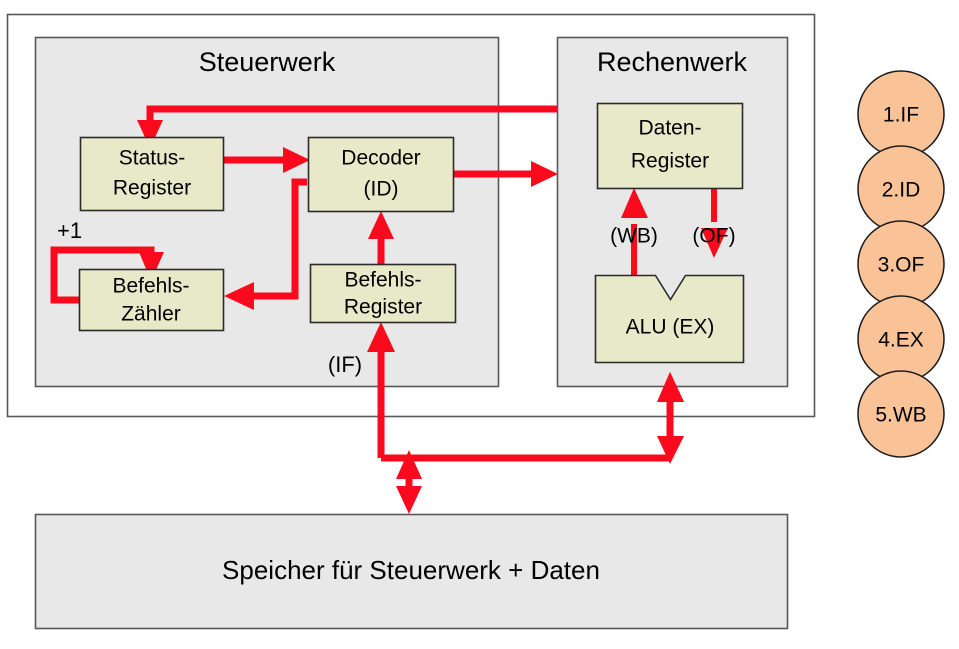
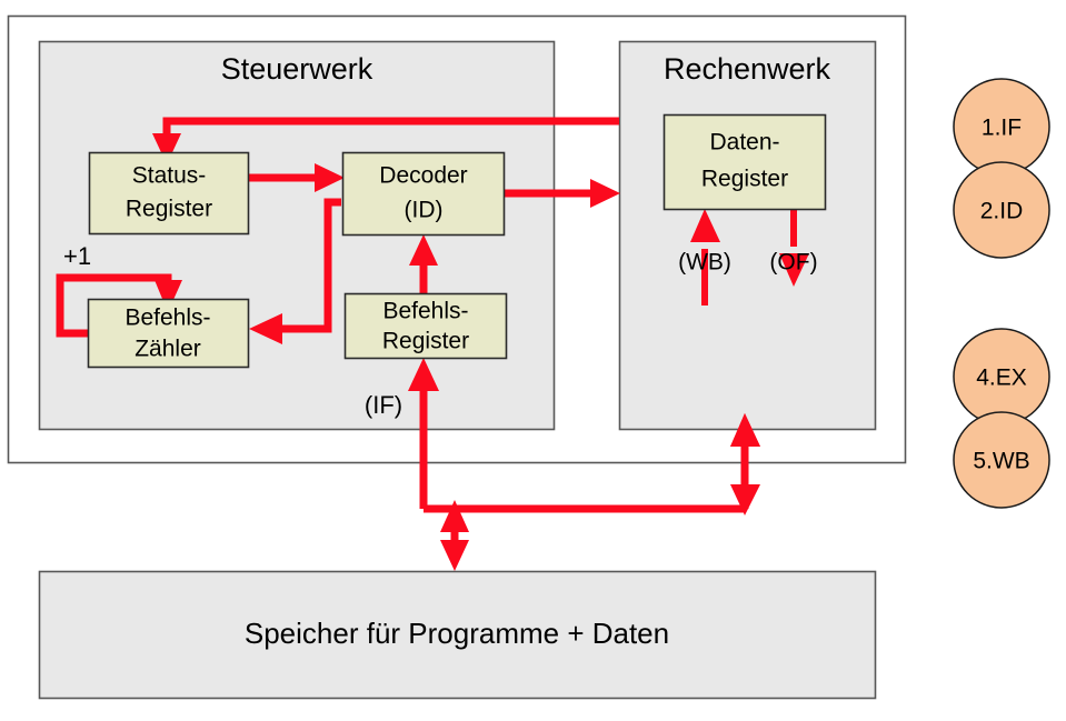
  Steuerwerk
  Rechenwerk
- Speicher für Steuerwerk + Daten
+ Speicher für Programme + Daten
  +1
  (IF)
  (WB)
  (OF)
  Status-
  Register
  Decoder
  (ID)
  Befehls-
  Zähler
  Befehls-
  Register
  Daten-
  Register
- ALU (EX)
  1.IF
  2.ID
- 3.OF
  4.EX
  5.WB
